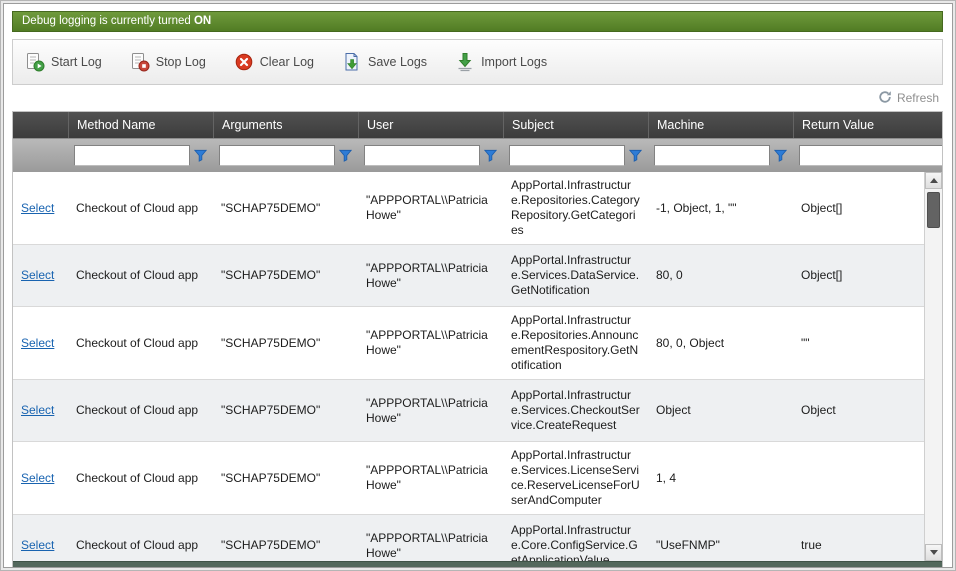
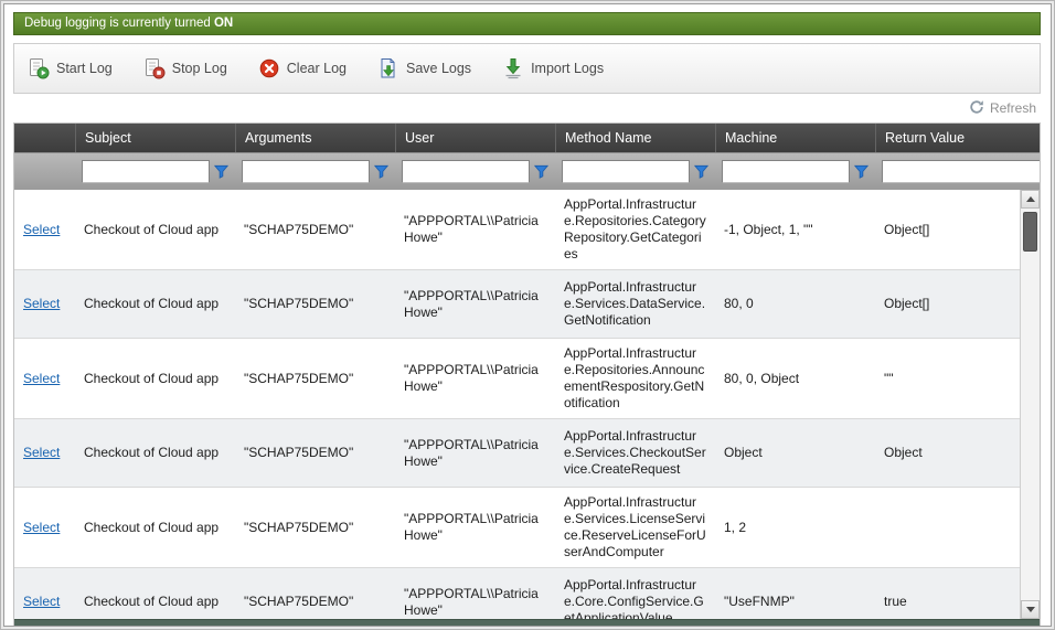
  Debug logging is currently turned ON
  Start Log
  Stop Log
  Clear Log
  Save Logs
  Import Logs
  Refresh
- Method Name
+ Subject
  Arguments
  User
- Subject
+ Method Name
  Machine
  Return Value
  Select
  Checkout of Cloud app
  "SCHAP75DEMO"
  "APPPORTAL\\PatriciaHowe"
  AppPortal.Infrastructure.Repositories.CategoryRepository.GetCategories
  -1, Object, 1, ""
  Object[]
  Select
  Checkout of Cloud app
  "SCHAP75DEMO"
  "APPPORTAL\\PatriciaHowe"
  AppPortal.Infrastructure.Services.DataService.GetNotification
  80, 0
  Object[]
  Select
  Checkout of Cloud app
  "SCHAP75DEMO"
  "APPPORTAL\\PatriciaHowe"
  AppPortal.Infrastructure.Repositories.AnnouncementRespository.GetNotification
  80, 0, Object
  ""
  Select
  Checkout of Cloud app
  "SCHAP75DEMO"
  "APPPORTAL\\PatriciaHowe"
  AppPortal.Infrastructure.Services.CheckoutService.CreateRequest
  Object
  Object
  Select
  Checkout of Cloud app
  "SCHAP75DEMO"
  "APPPORTAL\\PatriciaHowe"
  AppPortal.Infrastructure.Services.LicenseService.ReserveLicenseForUserAndComputer
- 1, 4
+ 1, 2
  Select
  Checkout of Cloud app
  "SCHAP75DEMO"
  "APPPORTAL\\PatriciaHowe"
  AppPortal.Infrastructure.Core.ConfigService.GetApplicationValue
  "UseFNMP"
  true
